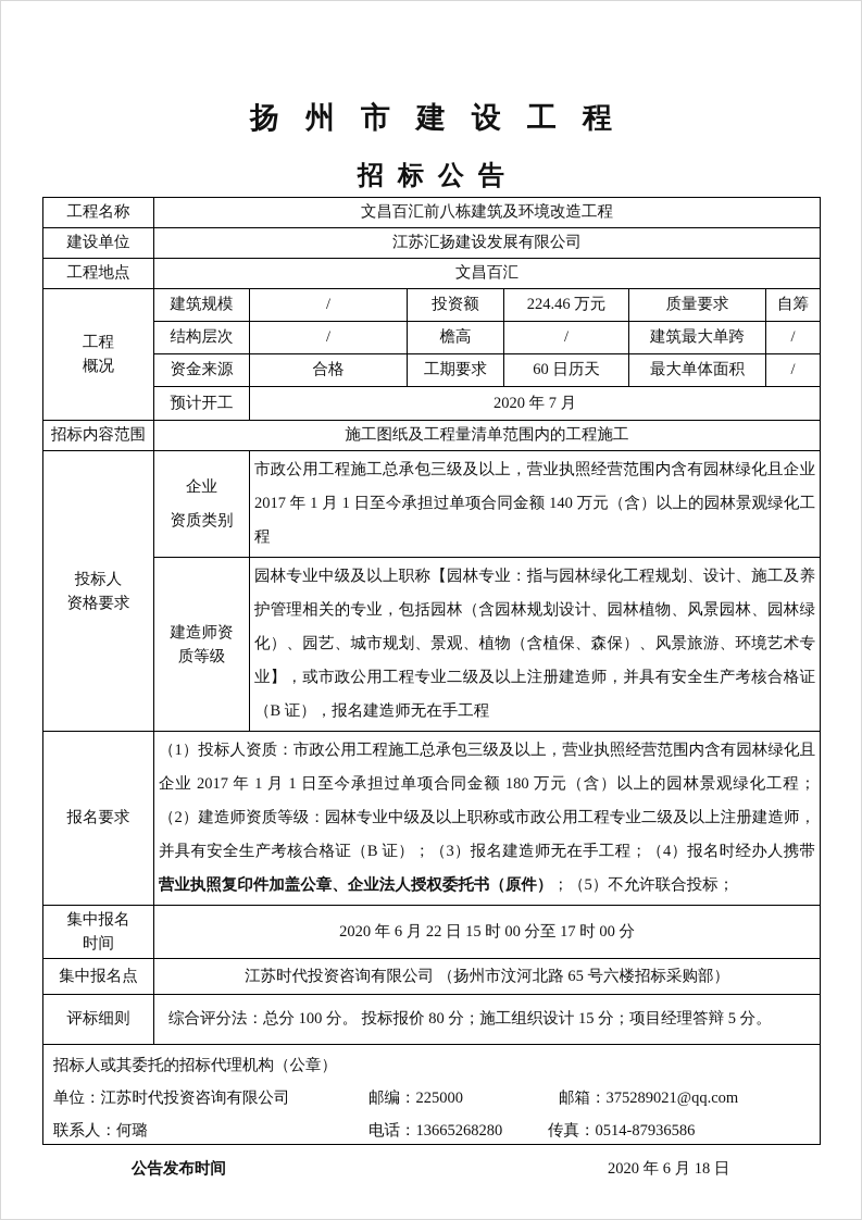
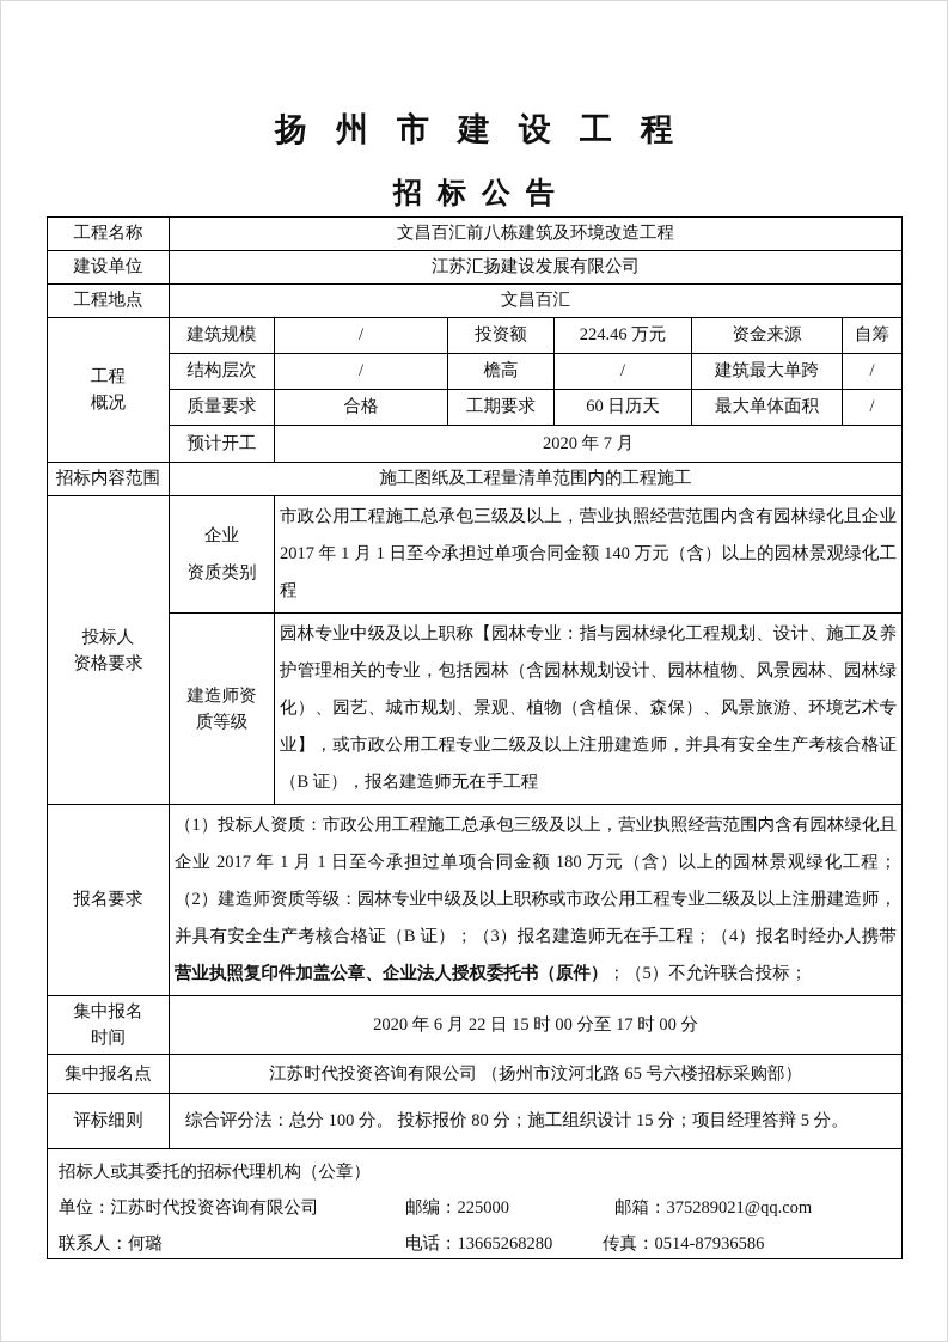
  扬州市建设工程
  招标公告
  工程名称	文昌百汇前八栋建筑及环境改造工程
  建设单位	江苏汇扬建设发展有限公司
  工程地点	文昌百汇
- 工程 概况	建筑规模	/	投资额	224.46 万元	质量要求	自筹
+ 工程 概况	建筑规模	/	投资额	224.46 万元	资金来源	自筹
  结构层次	/	檐高	/	建筑最大单跨	/
- 资金来源	合格	工期要求	60 日历天	最大单体面积	/
+ 质量要求	合格	工期要求	60 日历天	最大单体面积	/
  预计开工	2020 年 7 月
  招标内容范围	施工图纸及工程量清单范围内的工程施工
  投标人 资格要求	企业 资质类别	市政公用工程施工总承包三级及以上，营业执照经营范围内含有园林绿化且企业 2017 年 1 月 1 日至今承担过单项合同金额 140 万元（含）以上的园林景观绿化工程
  建造师资 质等级	园林专业中级及以上职称【园林专业：指与园林绿化工程规划、设计、施工及养护管理相关的专业，包括园林（含园林规划设计、园林植物、风景园林、园林绿化）、园艺、城市规划、景观、植物（含植保、森保）、风景旅游、环境艺术专业】，或市政公用工程专业二级及以上注册建造师，并具有安全生产考核合格证（B 证），报名建造师无在手工程
  报名要求	（1）投标人资质：市政公用工程施工总承包三级及以上，营业执照经营范围内含有园林绿化且企业 2017 年 1 月 1 日至今承担过单项合同金额 180 万元（含）以上的园林景观绿化工程；（2）建造师资质等级：园林专业中级及以上职称或市政公用工程专业二级及以上注册建造师，并具有安全生产考核合格证（B 证）；（3）报名建造师无在手工程；（4）报名时经办人携带营业执照复印件加盖公章、企业法人授权委托书（原件）；（5）不允许联合投标；
  集中报名 时间	2020 年 6 月 22 日 15 时 00 分至 17 时 00 分
  集中报名点	江苏时代投资咨询有限公司 （扬州市汶河北路 65 号六楼招标采购部）
  评标细则	综合评分法：总分 100 分。 投标报价 80 分；施工组织设计 15 分；项目经理答辩 5 分。
  招标人或其委托的招标代理机构（公章） 单位：江苏时代投资咨询有限公司 邮编：225000 邮箱：375289021@qq.com 联系人：何璐 电话：13665268280 传真：0514-87936586
- 公告发布时间
- 2020 年 6 月 18 日
